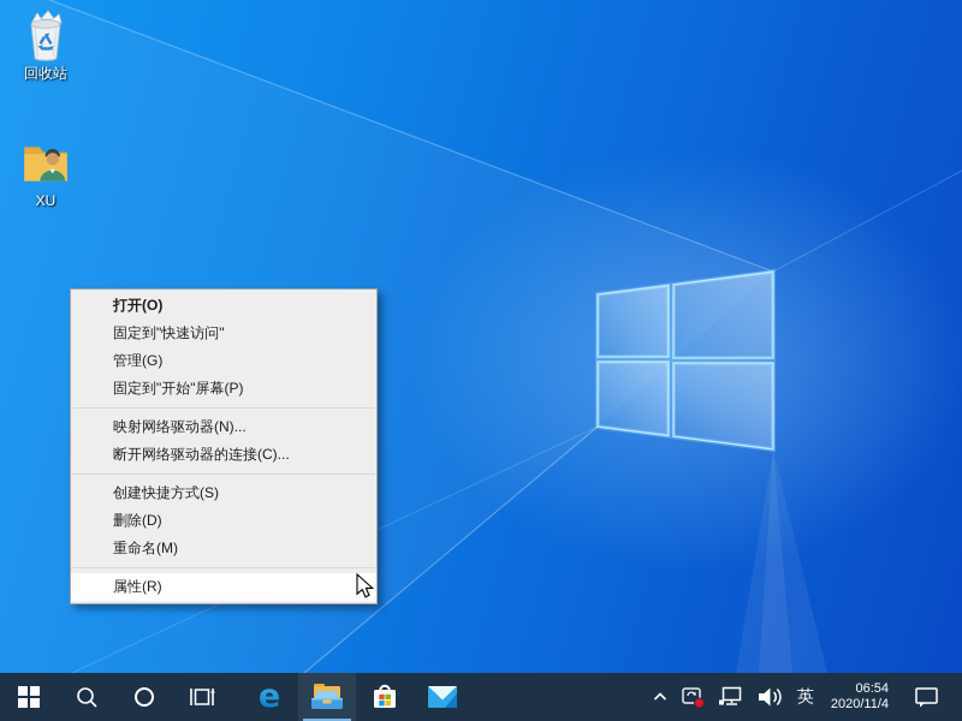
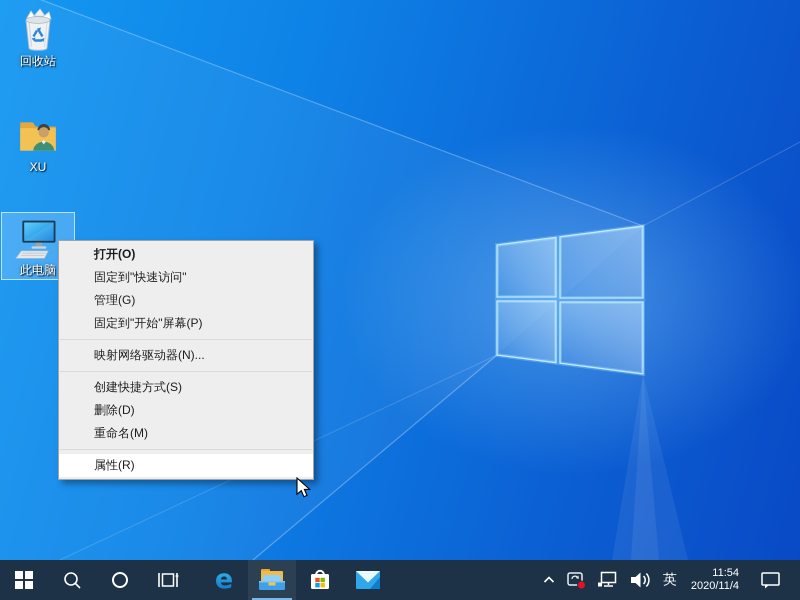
  回收站
  XU
+ 此电脑
  打开(O)
  固定到"快速访问"
  管理(G)
  固定到"开始"屏幕(P)
  映射网络驱动器(N)...
- 断开网络驱动器的连接(C)...
  创建快捷方式(S)
  删除(D)
  重命名(M)
  属性(R)
  e
  英
- 06:54
+ 11:54
  2020/11/4
